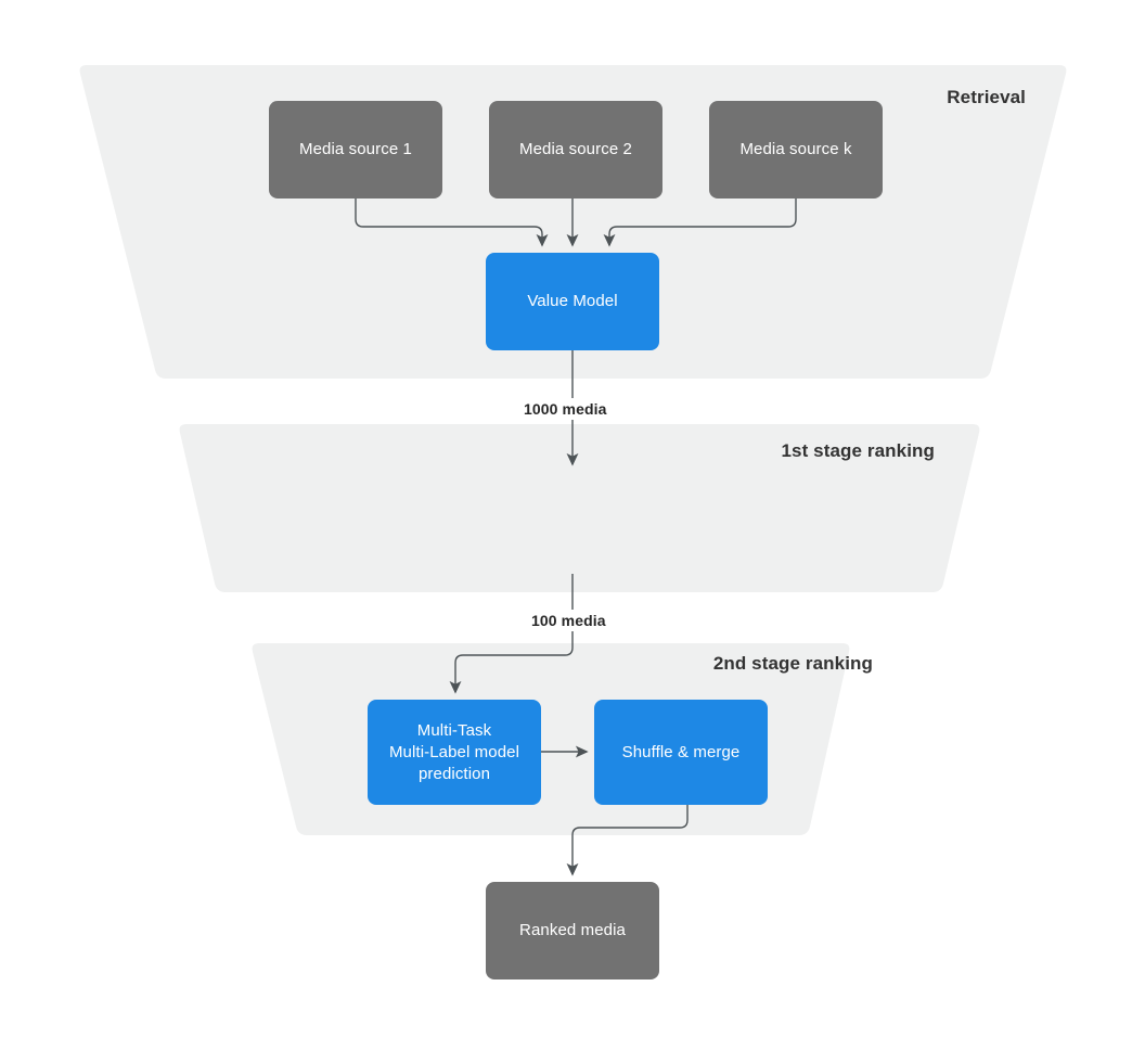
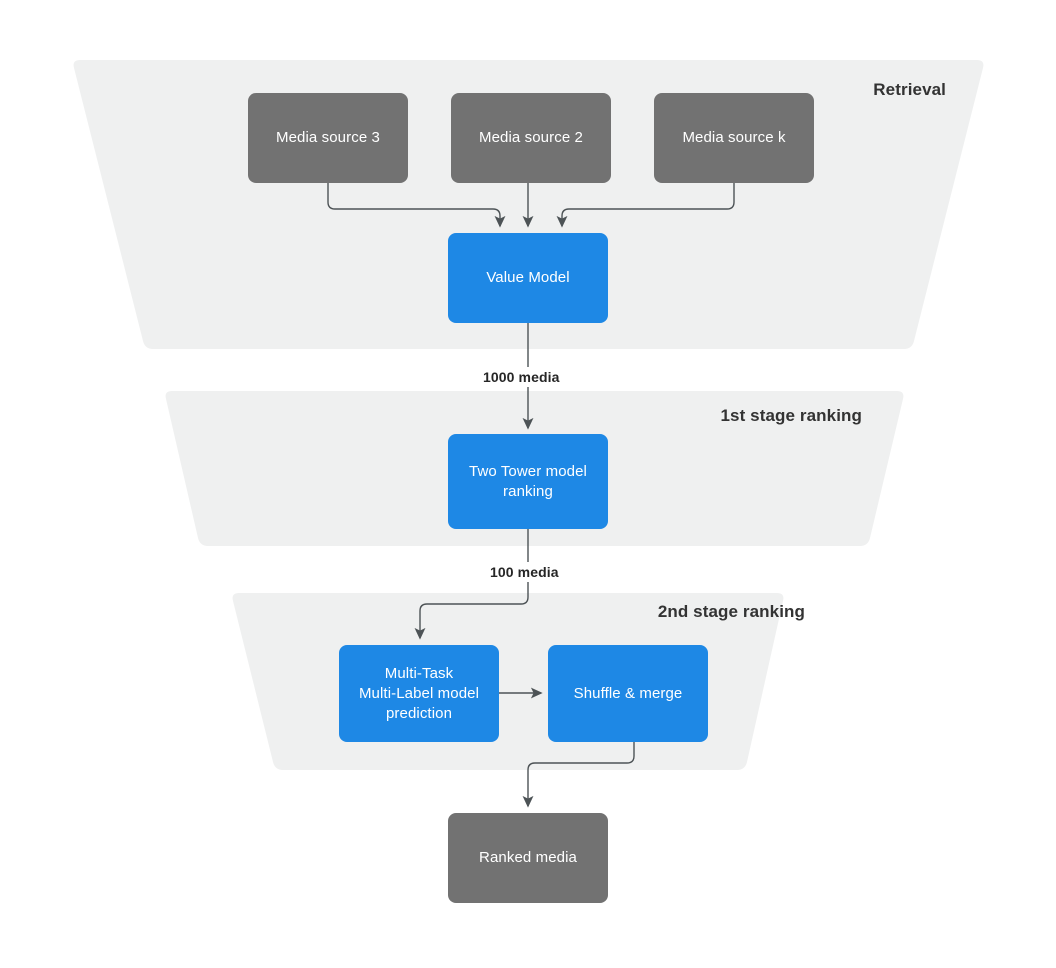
  Retrieval
  1st stage ranking
  2nd stage ranking
- Media source 1
+ Media source 3
  Media source 2
  Media source k
  Value Model
+ Two Tower model
+ ranking
  Multi-Task
  Multi-Label model
  prediction
  Shuffle & merge
  Ranked media
  1000 media
  100 media
